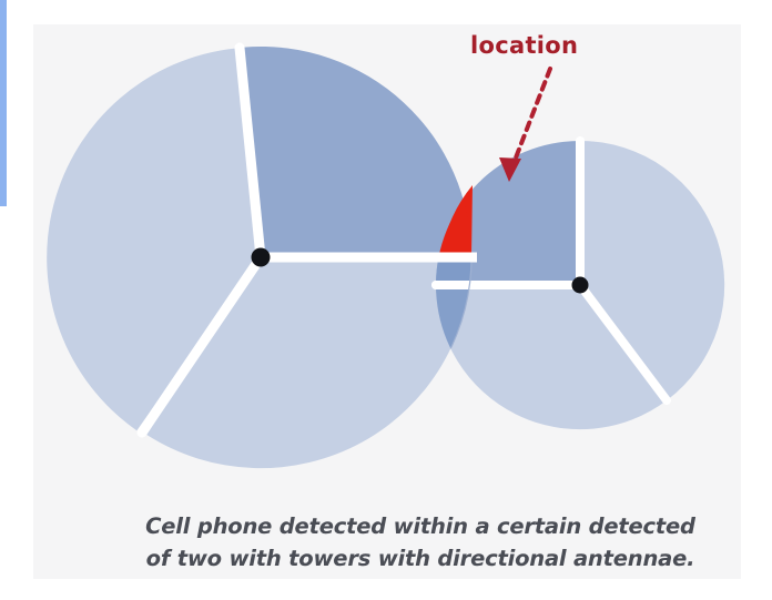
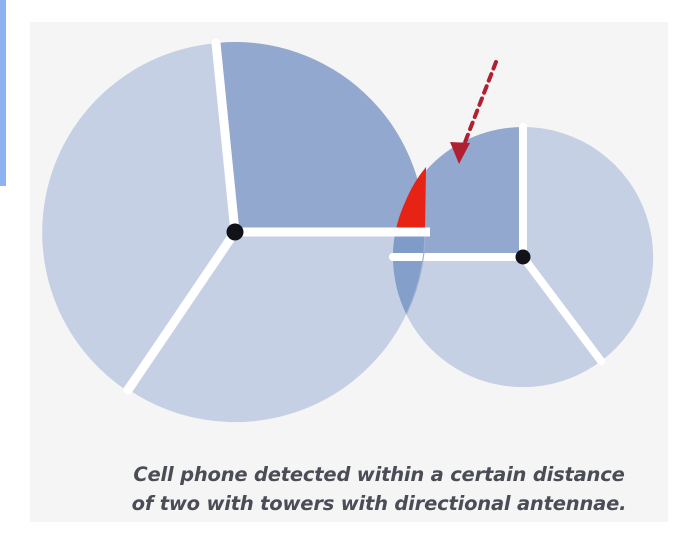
- Cell phone detected within a certain detected
+ Cell phone detected within a certain distance
  of two with towers with directional antennae.
- location
